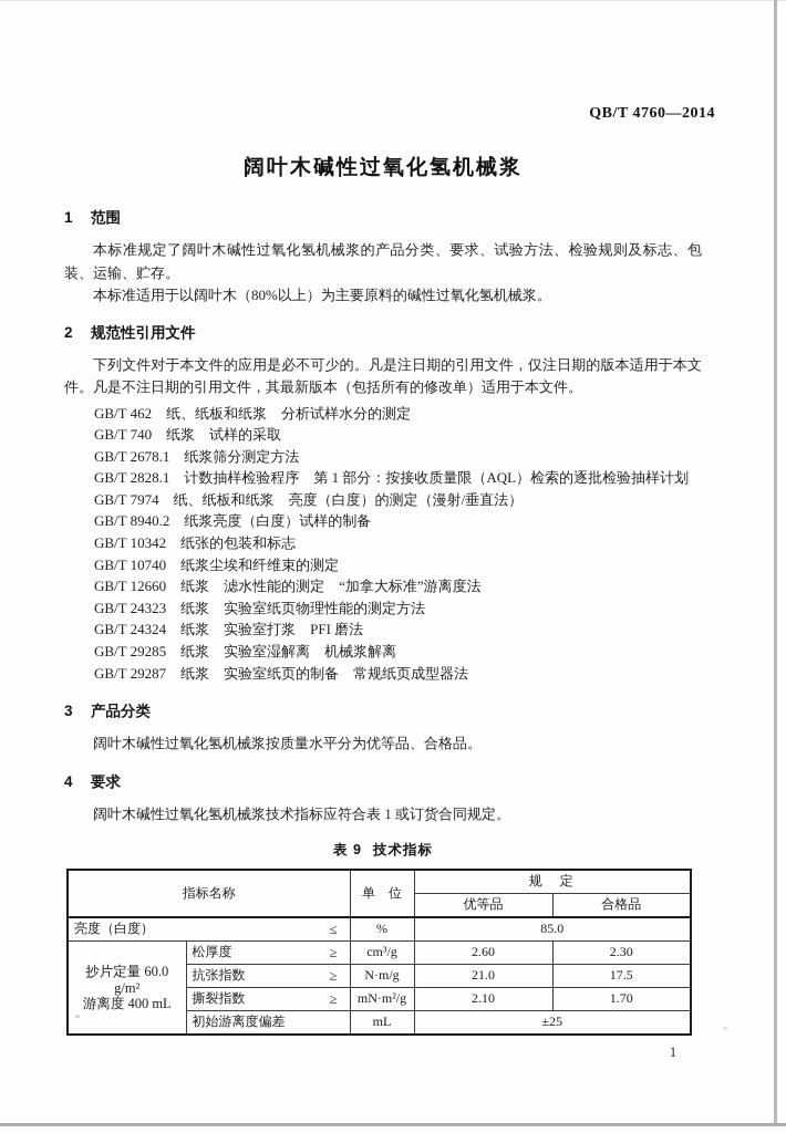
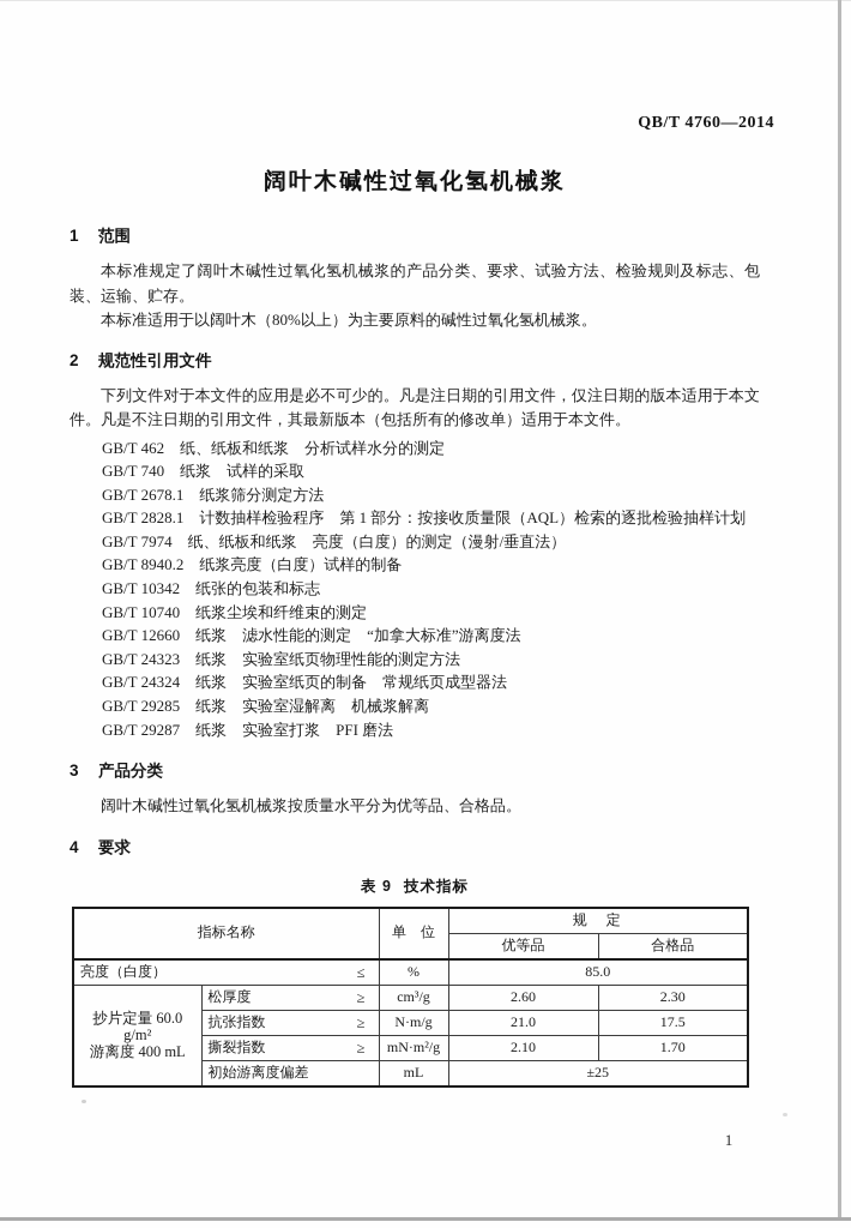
  QB/T 4760—2014
  阔叶木碱性过氧化氢机械浆
  1 范围
  本标准规定了阔叶木碱性过氧化氢机械浆的产品分类、要求、试验方法、检验规则及标志、包装、运输、贮存。
  本标准适用于以阔叶木（80%以上）为主要原料的碱性过氧化氢机械浆。
  2 规范性引用文件
  下列文件对于本文件的应用是必不可少的。凡是注日期的引用文件，仅注日期的版本适用于本文件。凡是不注日期的引用文件，其最新版本（包括所有的修改单）适用于本文件。
  GB/T 462 纸、纸板和纸浆 分析试样水分的测定
  GB/T 740 纸浆 试样的采取
  GB/T 2678.1 纸浆筛分测定方法
  GB/T 2828.1 计数抽样检验程序 第 1 部分：按接收质量限（AQL）检索的逐批检验抽样计划
  GB/T 7974 纸、纸板和纸浆 亮度（白度）的测定（漫射/垂直法）
  GB/T 8940.2 纸浆亮度（白度）试样的制备
  GB/T 10342 纸张的包装和标志
  GB/T 10740 纸浆尘埃和纤维束的测定
  GB/T 12660 纸浆 滤水性能的测定 “加拿大标准”游离度法
  GB/T 24323 纸浆 实验室纸页物理性能的测定方法
- GB/T 24324 纸浆 实验室打浆 PFI 磨法
+ GB/T 24324 纸浆 实验室纸页的制备 常规纸页成型器法
  GB/T 29285 纸浆 实验室湿解离 机械浆解离
- GB/T 29287 纸浆 实验室纸页的制备 常规纸页成型器法
+ GB/T 29287 纸浆 实验室打浆 PFI 磨法
  3 产品分类
  阔叶木碱性过氧化氢机械浆按质量水平分为优等品、合格品。
  4 要求
- 阔叶木碱性过氧化氢机械浆技术指标应符合表 1 或订货合同规定。
  表 9 技术指标
  指标名称	单 位	规 定
  优等品	合格品
  亮度（白度） ≤	%	85.0
  抄片定量 60.0 g/m² 游离度 400 mL	松厚度 ≥	cm³/g	2.60	2.30
  抗张指数 ≥	N·m/g	21.0	17.5
  撕裂指数 ≥	mN·m²/g	2.10	1.70
  初始游离度偏差	mL	±25
  1
